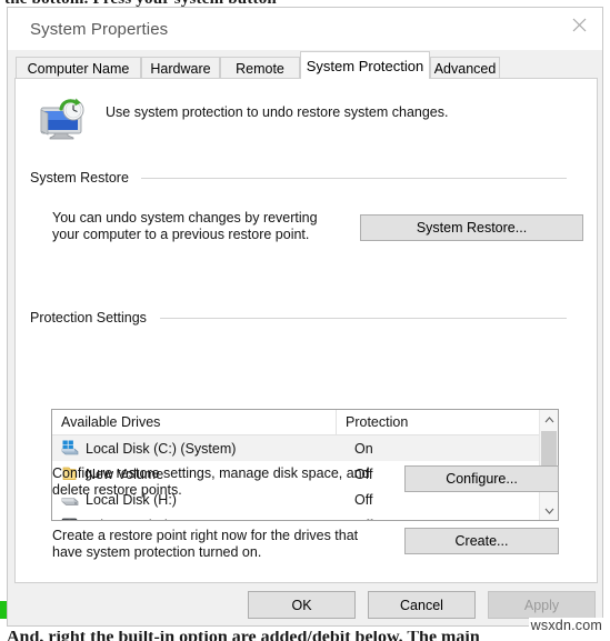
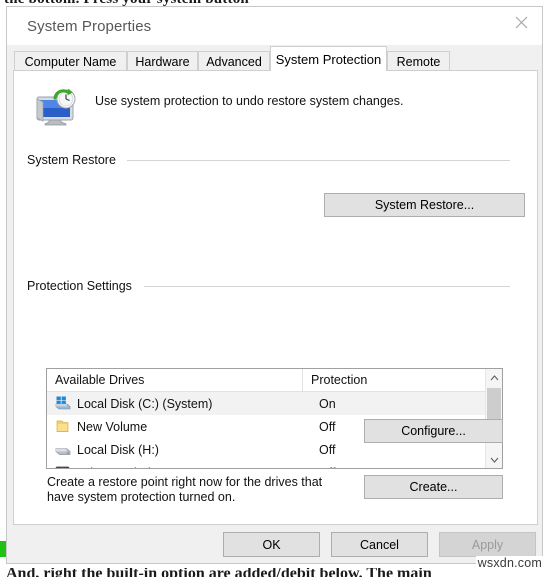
  System Properties
  Computer Name
  Hardware
- Remote
+ Advanced
  System Protection
- Advanced
+ Remote
  Use system protection to undo restore system changes.
  System Restore
- You can undo system changes by reverting
- your computer to a previous restore point.
  System Restore...
  Protection Settings
  Available Drives
  Protection
  Local Disk (C:) (System)
  On
  New Volume
  Off
  Local Disk (H:)
  Off
- Configure restore settings, manage disk space, and
- delete restore points.
  Configure...
  Create a restore point right now for the drives that
  have system protection turned on.
  Create...
  OK
  Cancel
  Apply
  wsxdn.com
  And, right the built-in option are added/debit below. The main
